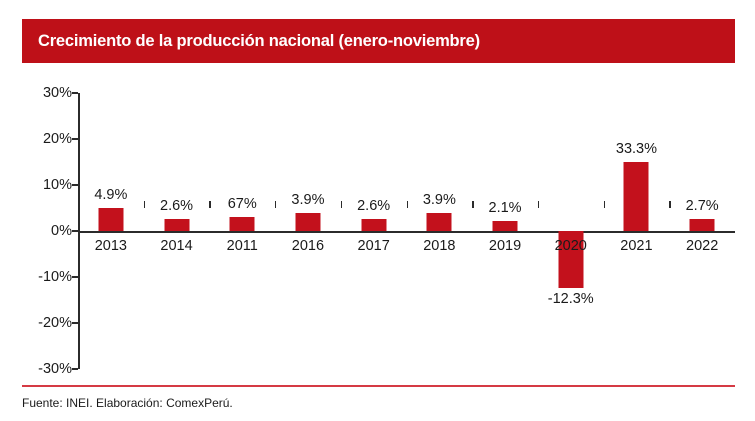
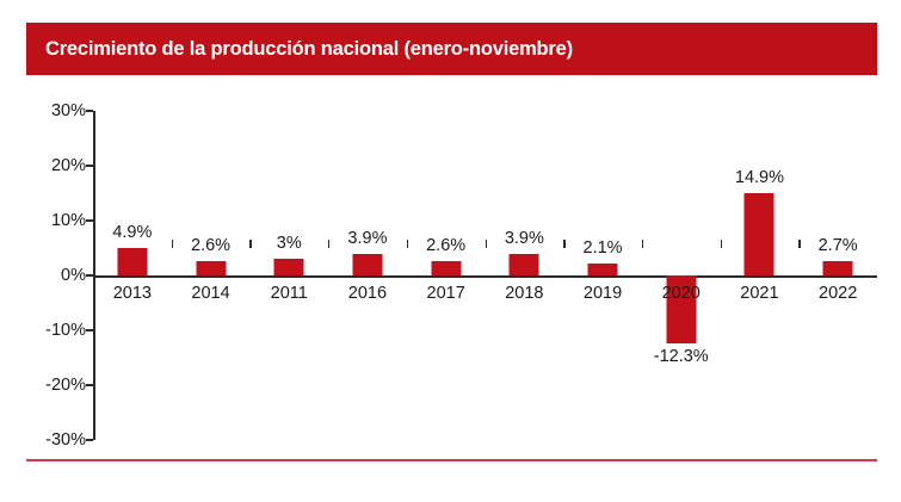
  Crecimiento de la producción nacional (enero-noviembre)
  30%
  20%
  10%
  0%
  -10%
  -20%
  -30%
  4.9%
  2013
  2.6%
  2014
- 67%
+ 3%
  2011
  3.9%
  2016
  2.6%
  2017
  3.9%
  2018
  2.1%
  2019
  -12.3%
  2020
- 33.3%
+ 14.9%
  2021
  2.7%
  2022
- Fuente: INEI. Elaboración: ComexPerú.
